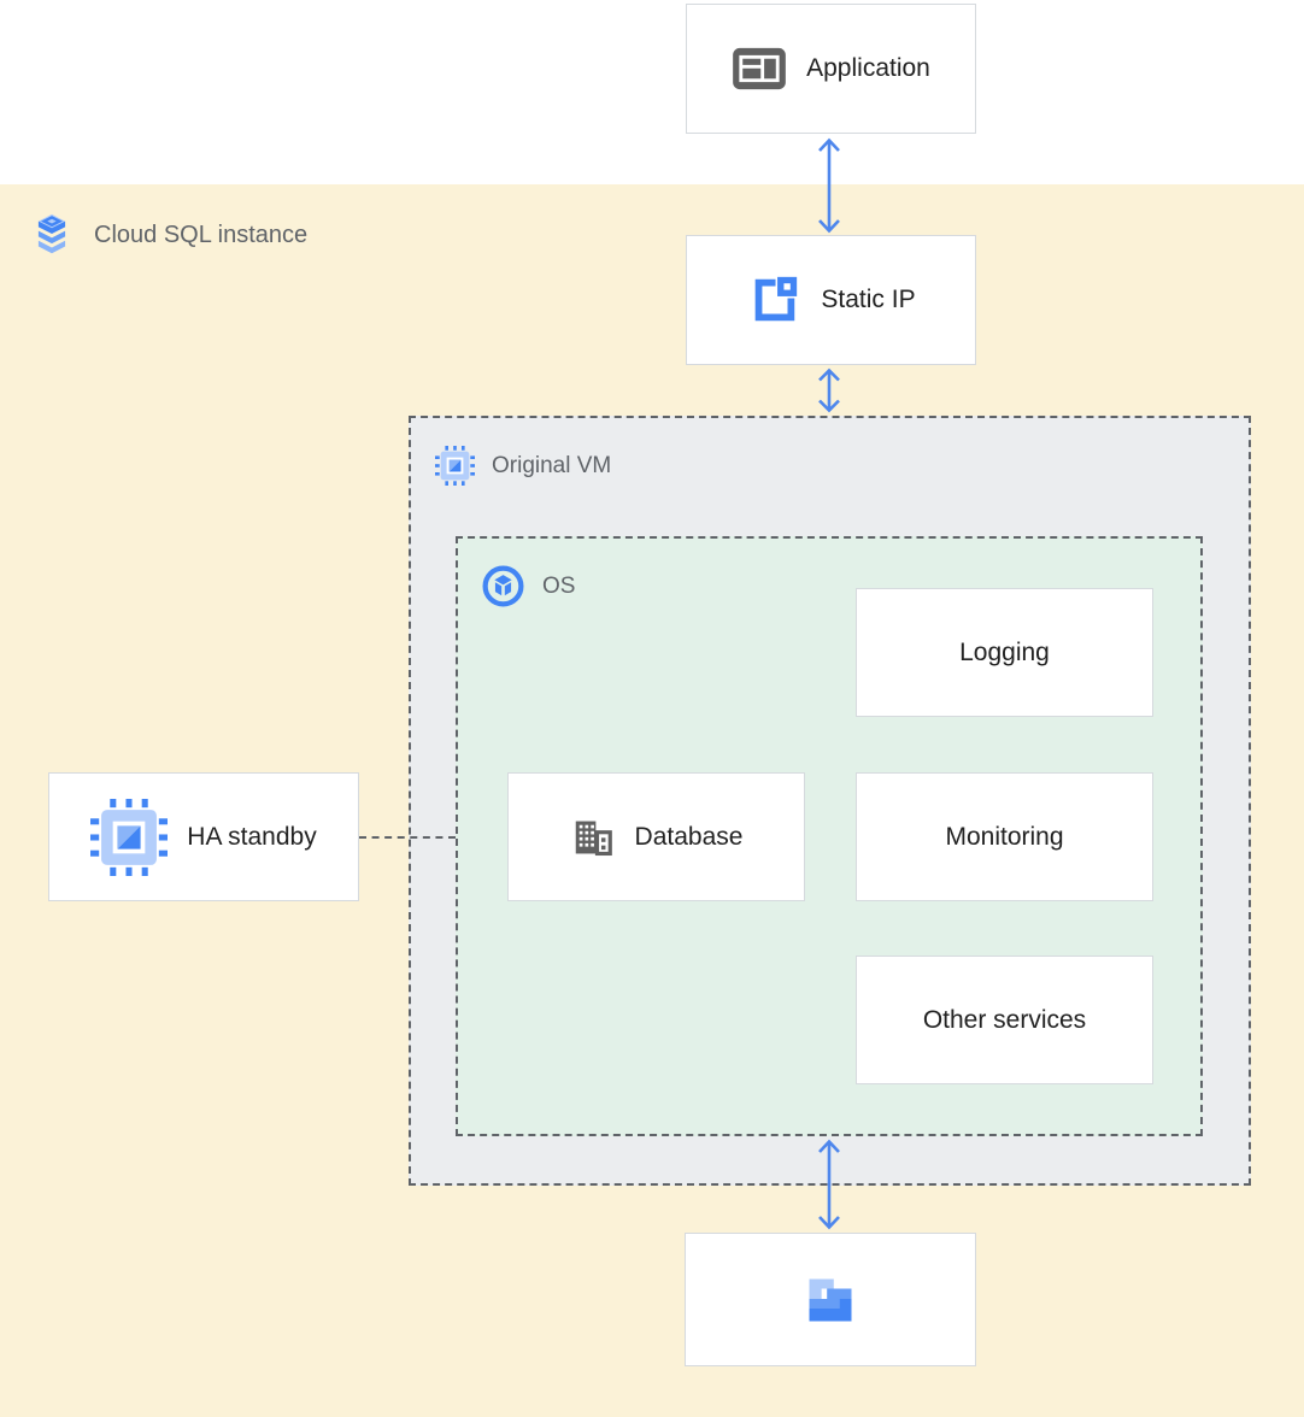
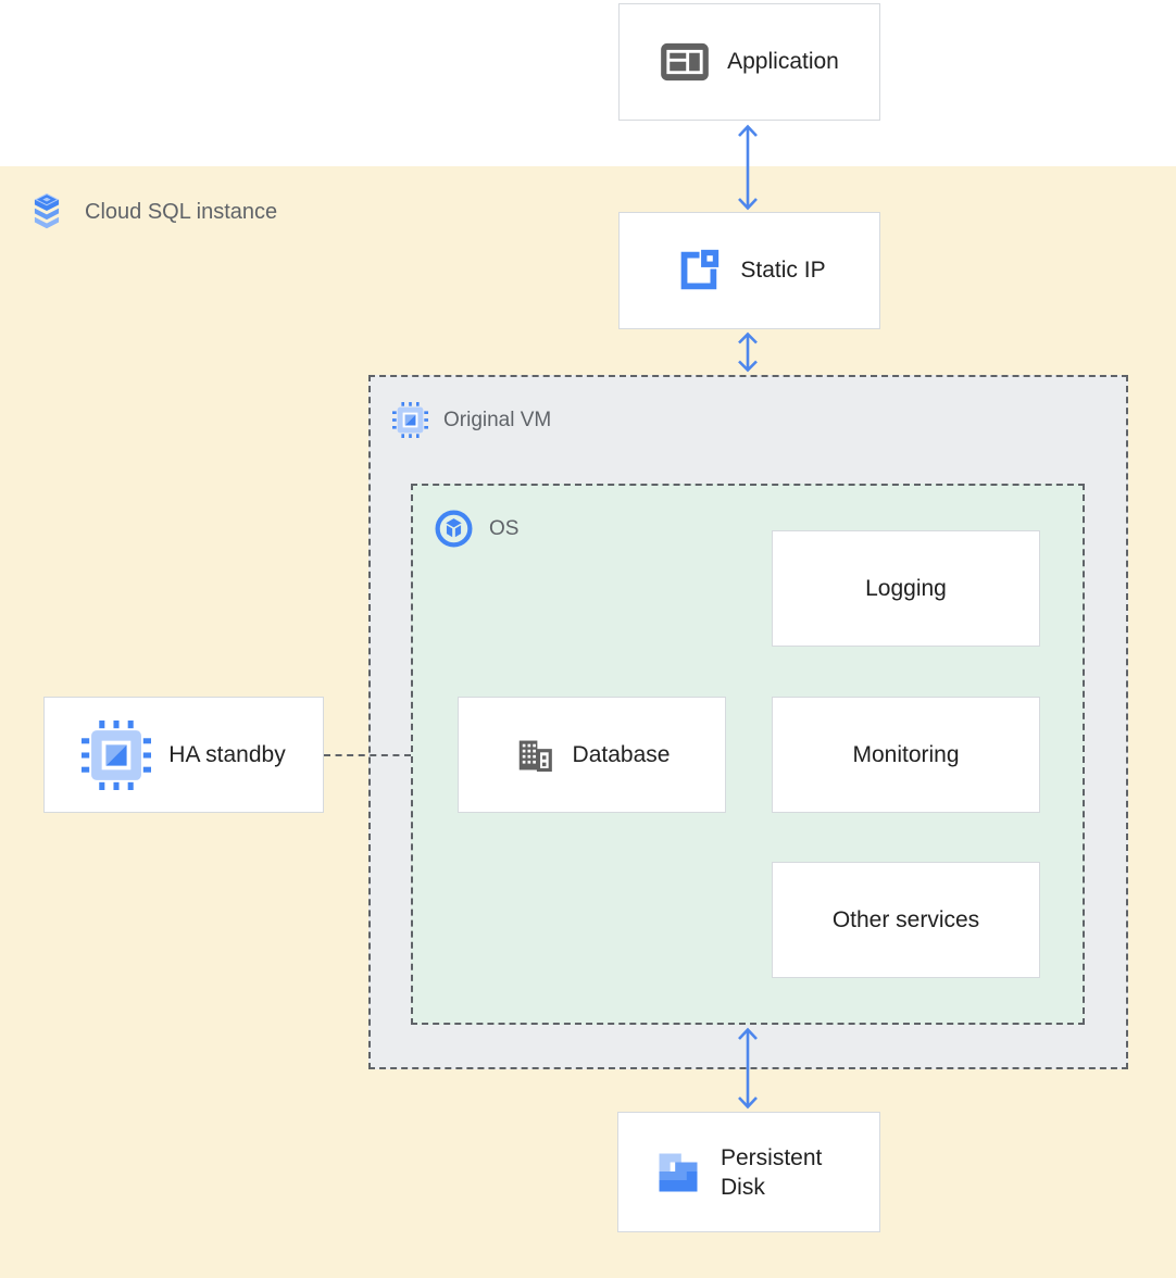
  Cloud SQL instance
  Original VM
  OS
  Application
  Static IP
  Logging
  Database
  Monitoring
  Other services
  HA standby
+ Persistent Disk
